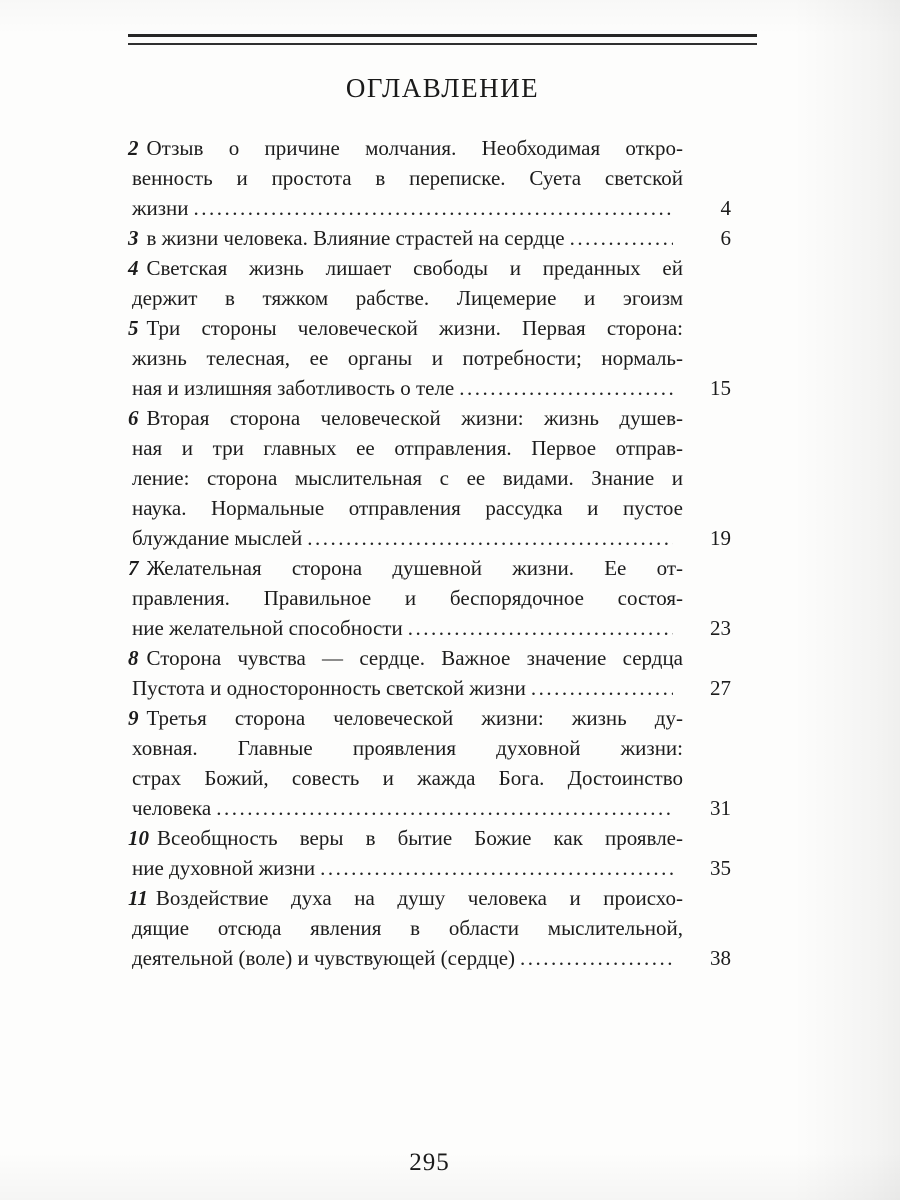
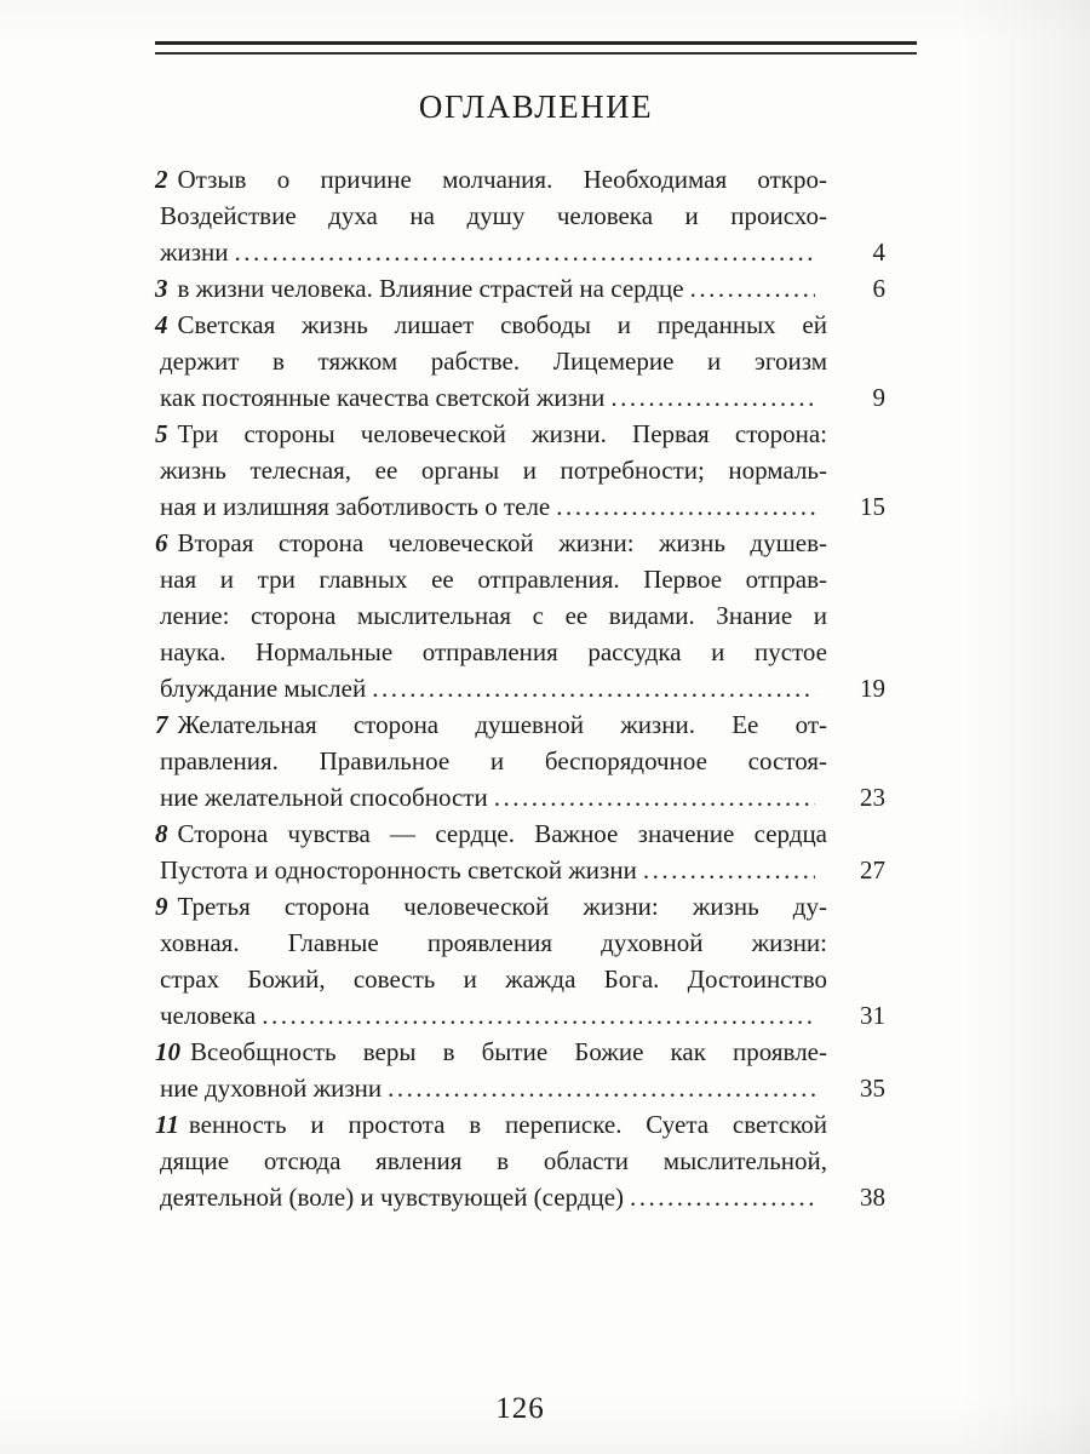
  ОГЛАВЛЕНИЕ
  2 Отзыв о причине молчания. Необходимая откро-
- венность и простота в переписке. Суета светской
+ Воздействие духа на душу человека и происхо-
  жизни
  4
  3 в жизни человека. Влияние страстей на сердце
  6
  4 Светская жизнь лишает свободы и преданных ей
  держит в тяжком рабстве. Лицемерие и эгоизм
+ как постоянные качества светской жизни
+ 9
  5 Три стороны человеческой жизни. Первая сторона:
  жизнь телесная, ее органы и потребности; нормаль-
  ная и излишняя заботливость о теле
  15
  6 Вторая сторона человеческой жизни: жизнь душев-
  ная и три главных ее отправления. Первое отправ-
  ление: сторона мыслительная с ее видами. Знание и
  наука. Нормальные отправления рассудка и пустое
  блуждание мыслей
  19
  7 Желательная сторона душевной жизни. Ее от-
  правления. Правильное и беспорядочное состоя-
  ние желательной способности
  23
  8 Сторона чувства — сердце. Важное значение сердца
  Пустота и односторонность светской жизни
  27
  9 Третья сторона человеческой жизни: жизнь ду-
  ховная. Главные проявления духовной жизни:
  страх Божий, совесть и жажда Бога. Достоинство
  человека
  31
  10 Всеобщность веры в бытие Божие как проявле-
  ние духовной жизни
  35
- 11 Воздействие духа на душу человека и происхо-
+ 11 венность и простота в переписке. Суета светской
  дящие отсюда явления в области мыслительной,
  деятельной (воле) и чувствующей (сердце)
  38
- 295
+ 126
